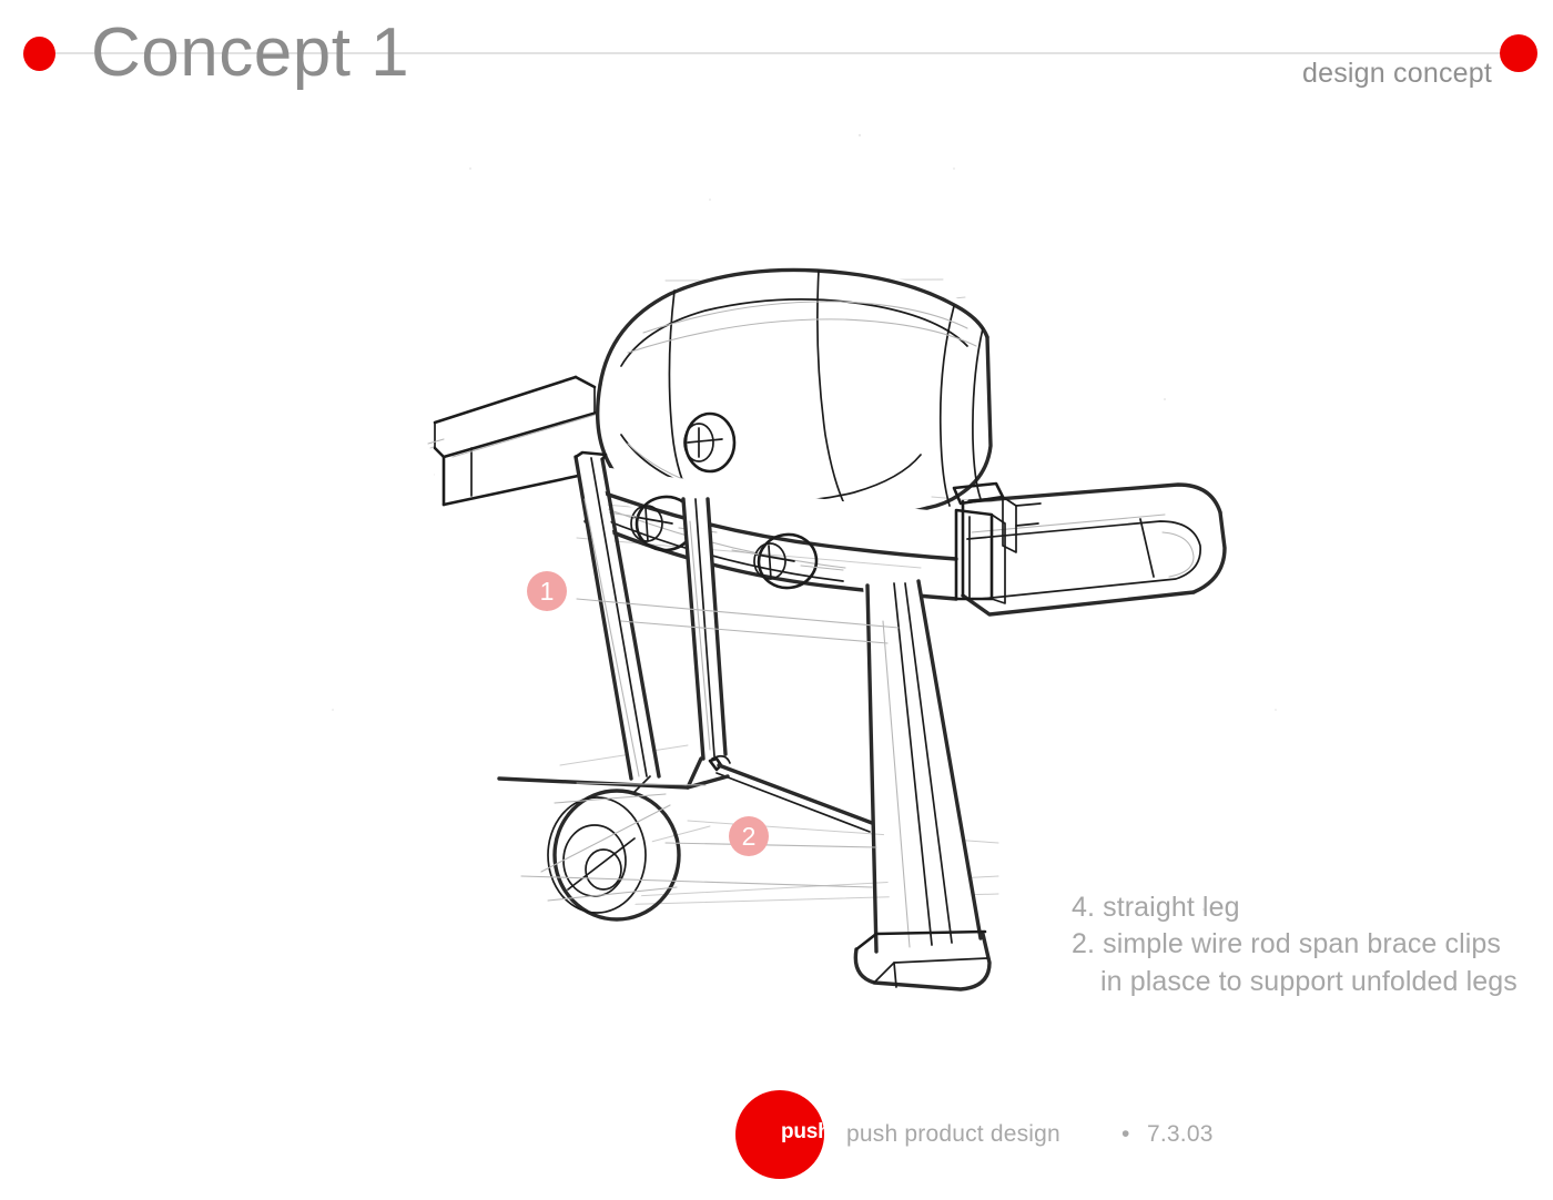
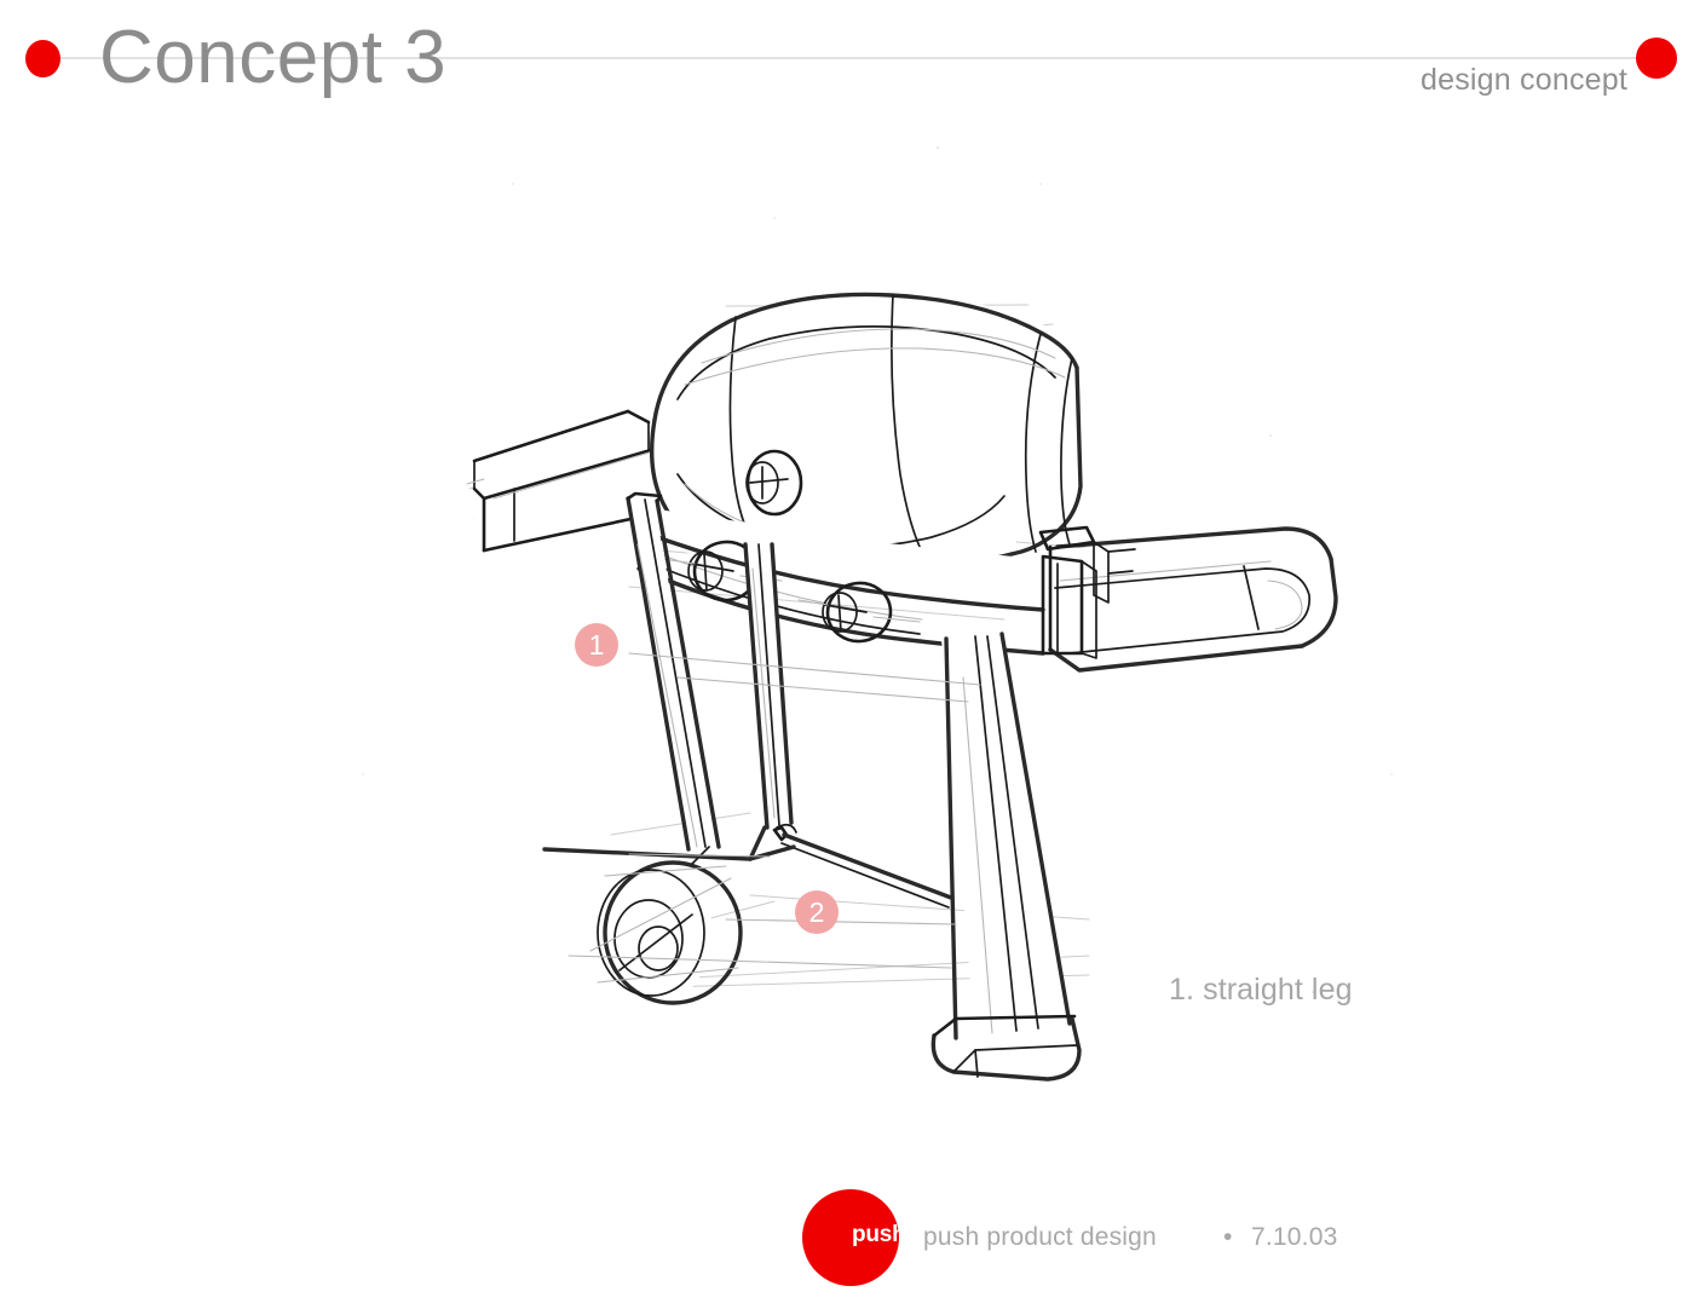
- Concept 1
+ Concept 3
  design concept
  1
  2
- 4. straight leg
+ 1. straight leg
- 2. simple wire rod span brace clips
- in plasce to support unfolded legs
  push
  push product design
  •
- 7.3.03
+ 7.10.03
